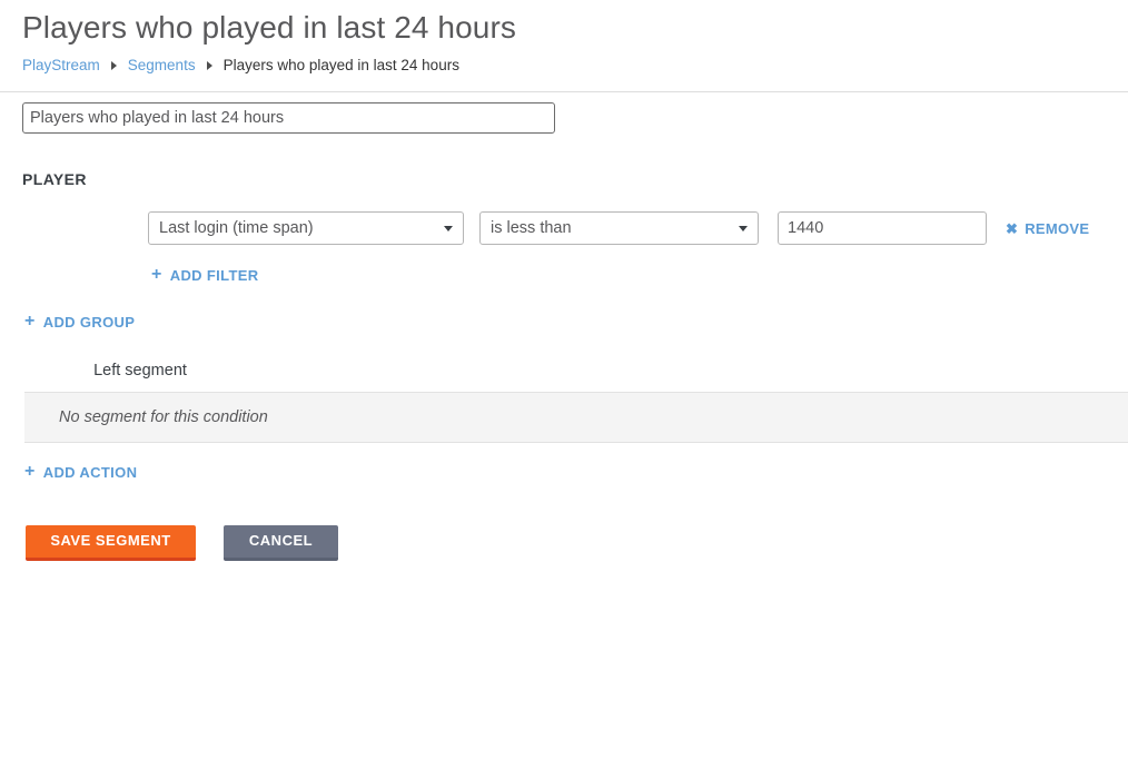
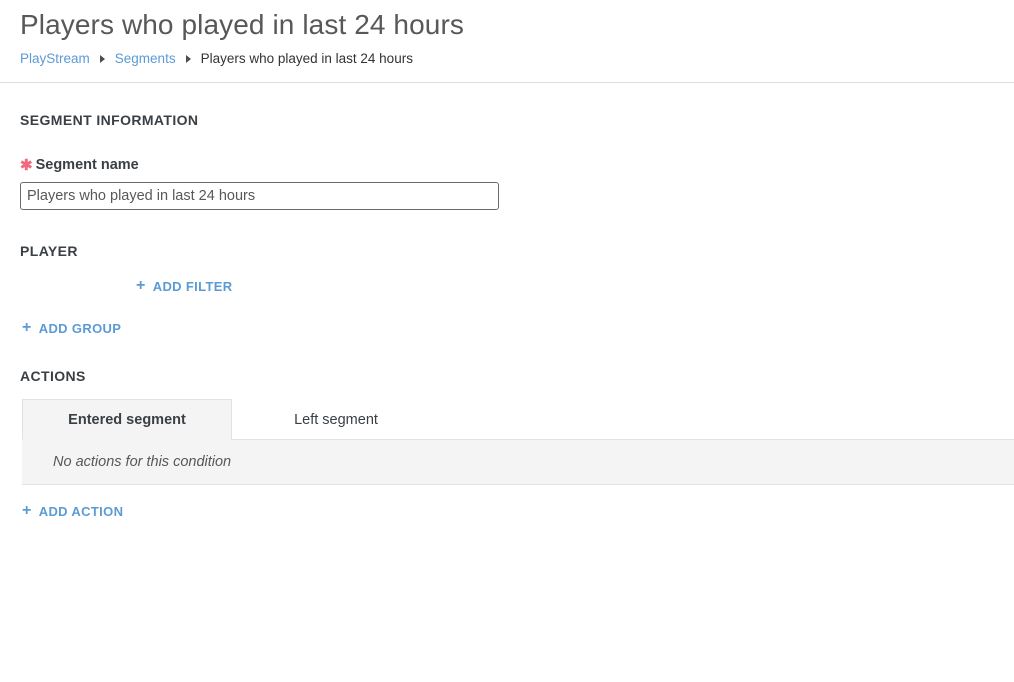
  Players who played in last 24 hours
  PlayStream
  Segments
  Players who played in last 24 hours
+ SEGMENT INFORMATION
+ ✱
+ Segment name
  Players who played in last 24 hours
  PLAYER
- Last login (time span)
- is less than
- 1440
- ✖
- REMOVE
  +
  ADD FILTER
  +
  ADD GROUP
+ ACTIONS
+ Entered segment
  Left segment
- No segment for this condition
+ No actions for this condition
  +
  ADD ACTION
- SAVE SEGMENT
- CANCEL
